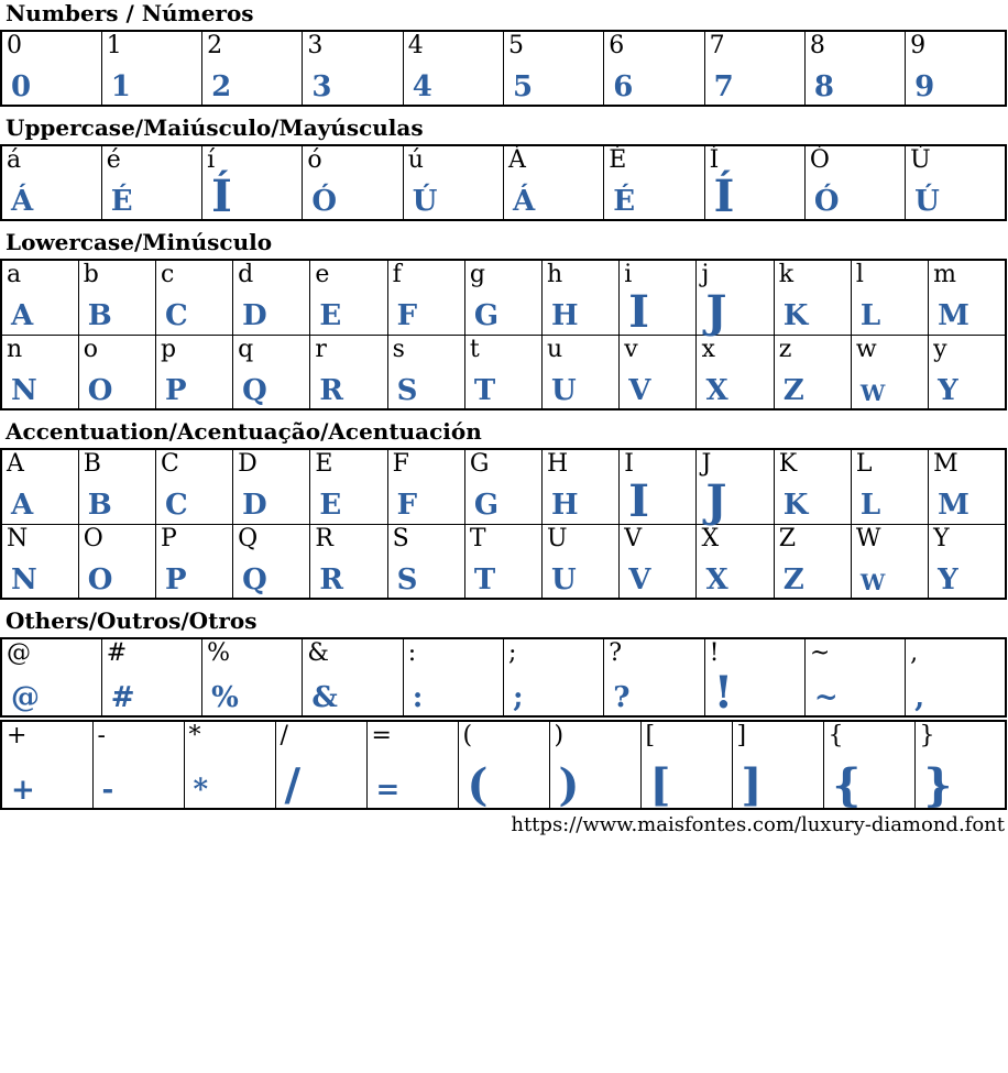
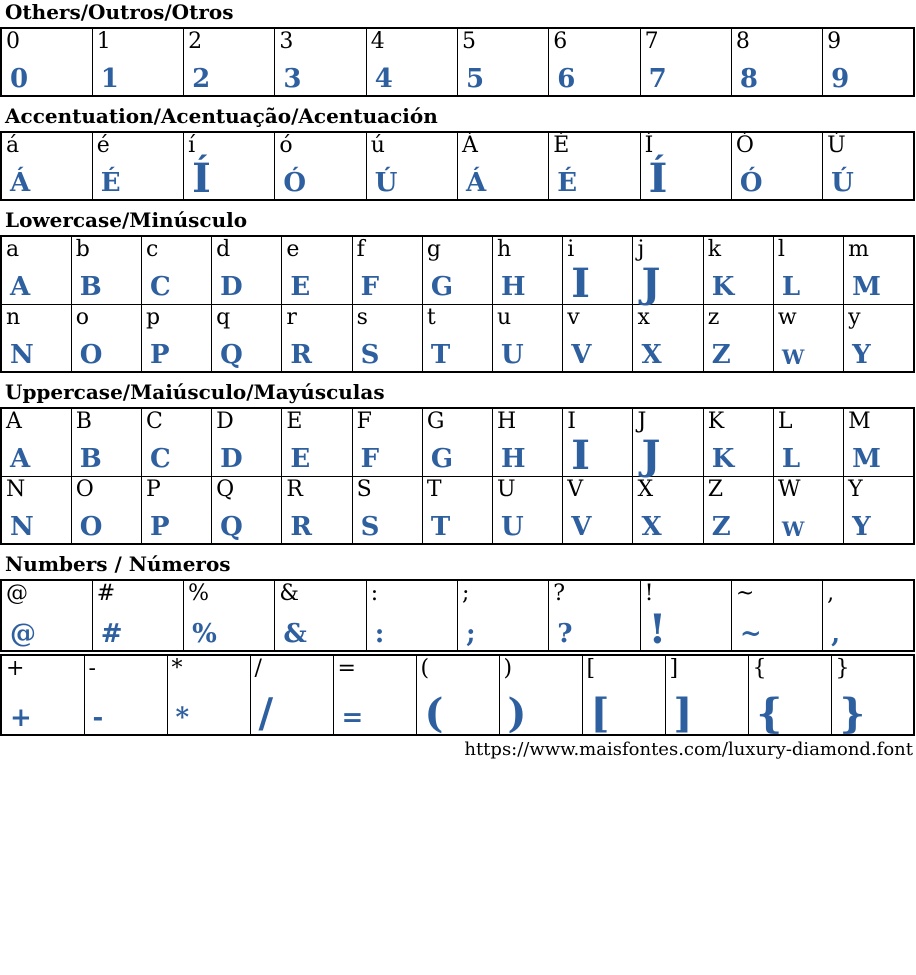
- Numbers / Números
+ Others/Outros/Otros
  00	11	22	33	44	55	66	77	88	99
- Uppercase/Maiúsculo/Mayúsculas
+ Accentuation/Acentuação/Acentuación
  áÁ	éÉ	íÍ	óÓ	úÚ	ÁÁ	ÉÉ	ÍÍ	ÓÓ	ÚÚ
  Lowercase/Minúsculo
  aA	bB	cC	dD	eE	fF	gG	hH	iI	jJ	kK	lL	mM
  nN	oO	pP	qQ	rR	sS	tT	uU	vV	xX	zZ	wW	yY
- Accentuation/Acentuação/Acentuación
+ Uppercase/Maiúsculo/Mayúsculas
  AA	BB	CC	DD	EE	FF	GG	HH	II	JJ	KK	LL	MM
  NN	OO	PP	QQ	RR	SS	TT	UU	VV	XX	ZZ	WW	YY
- Others/Outros/Otros
+ Numbers / Números
  @@	##	%%	&&	::	;;	??	!!	~~	,,
  ++	--	**	//	==	((	))	[[	]]	{{	}}
  https://www.maisfontes.com/luxury-diamond.font
